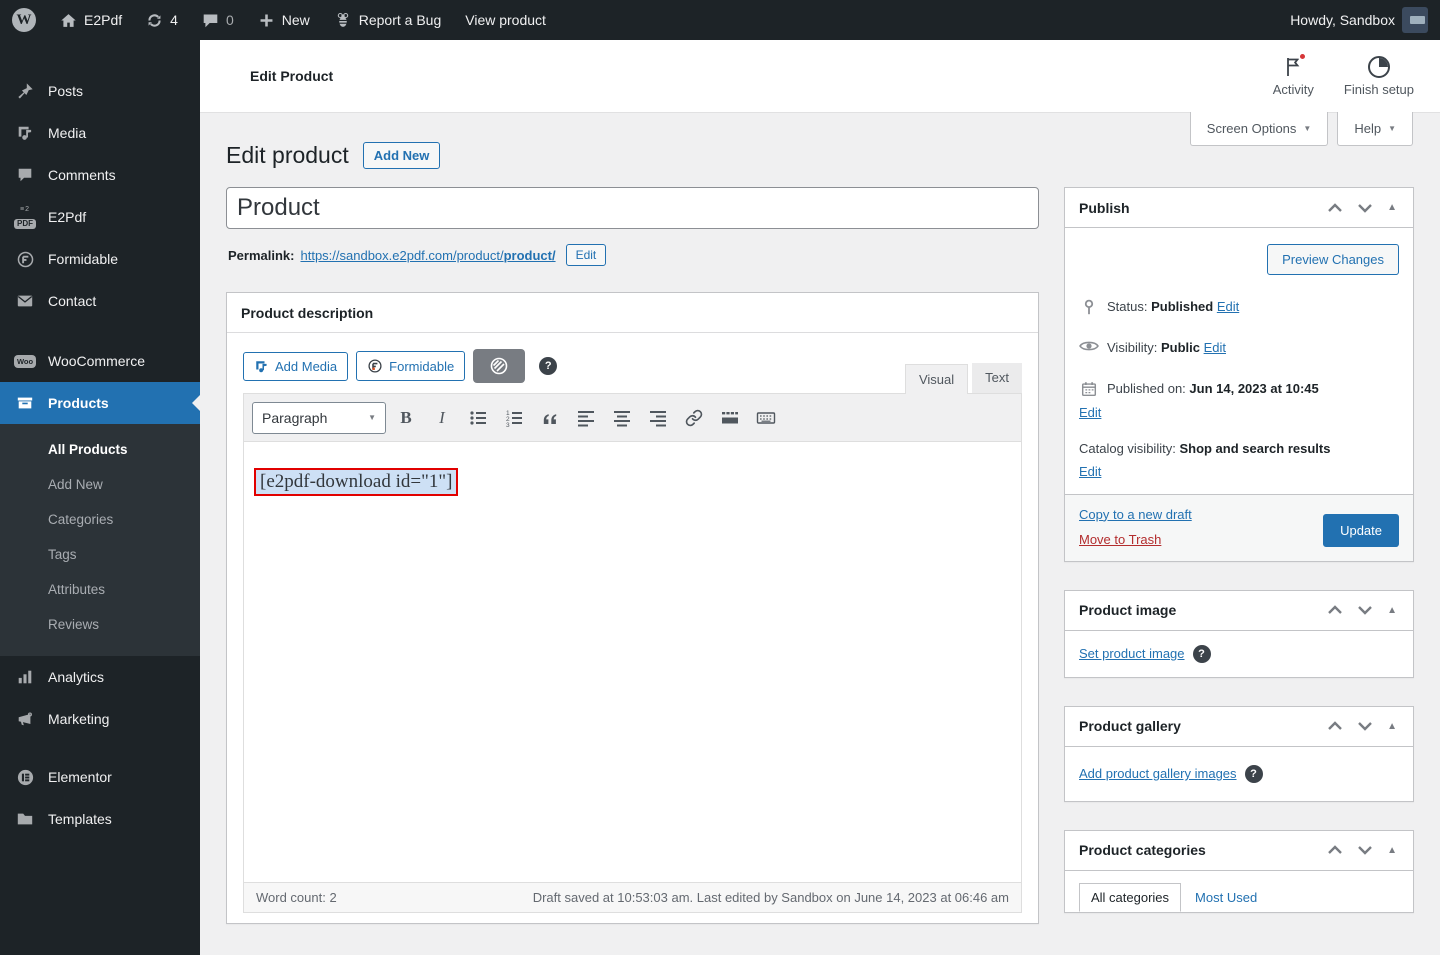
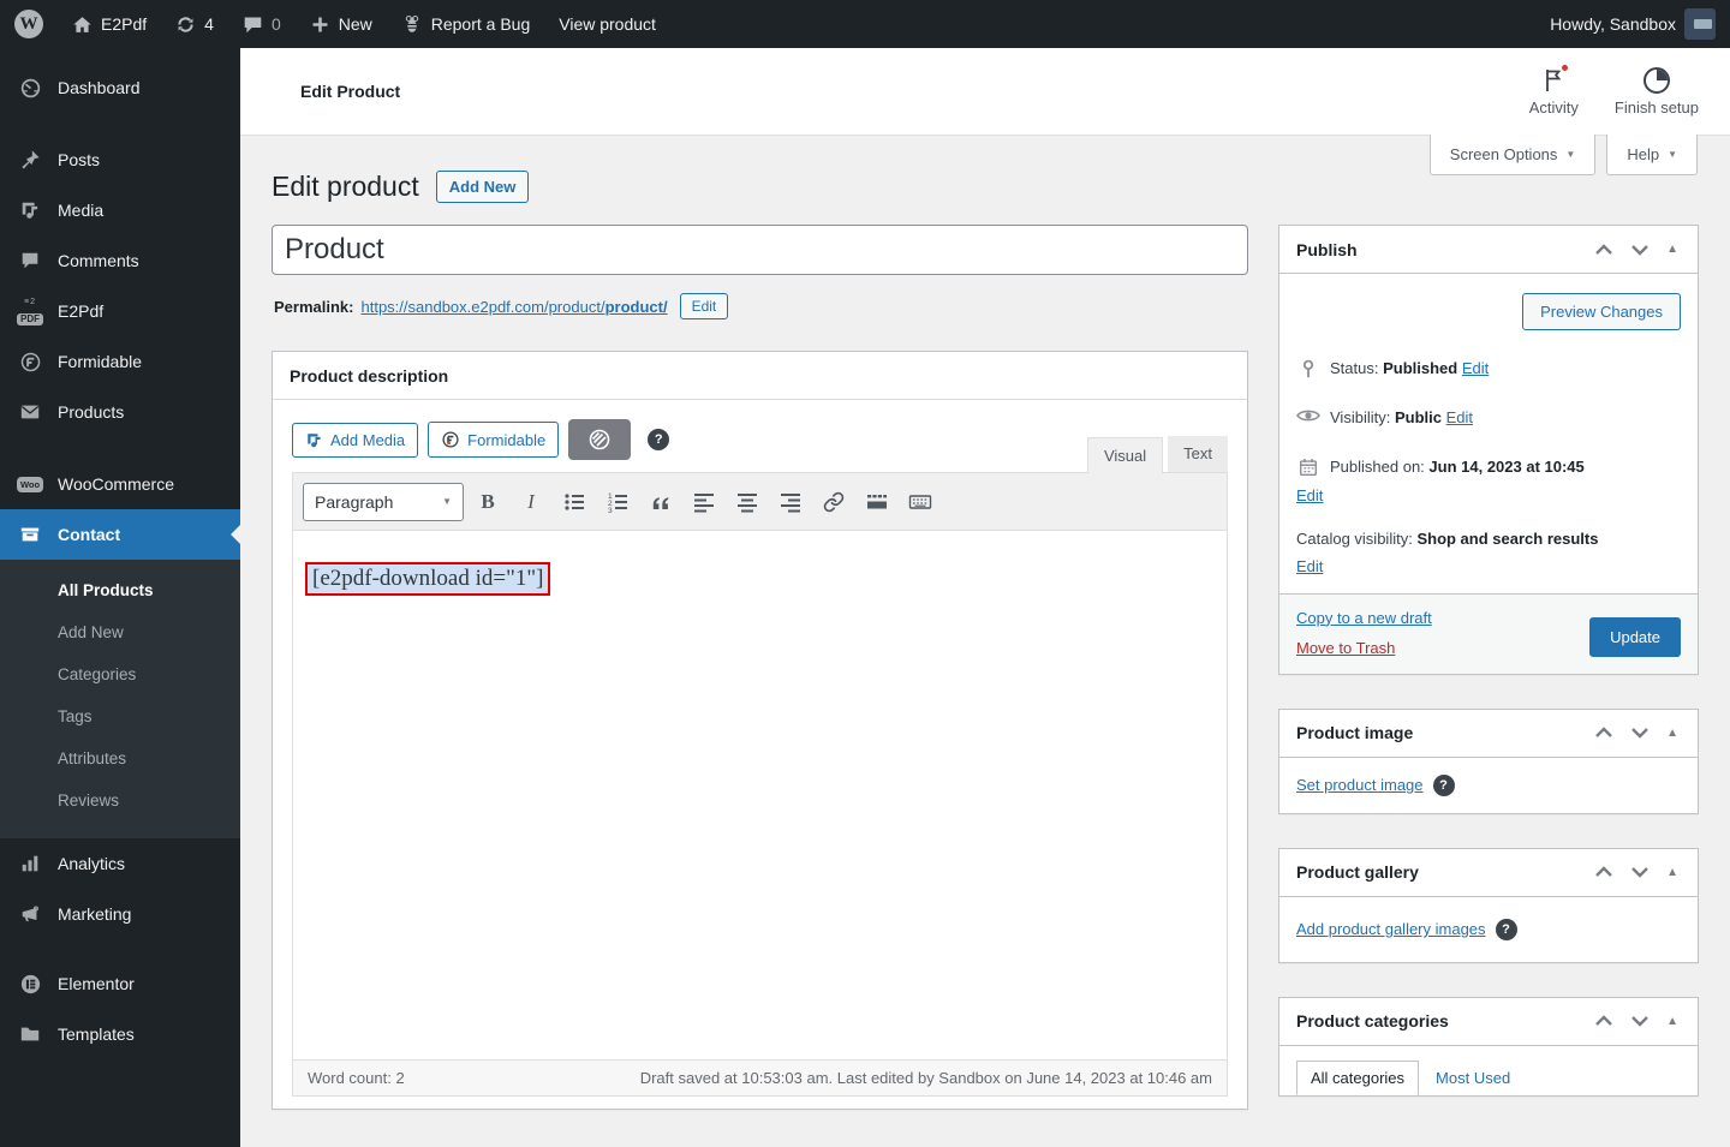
  W
  E2Pdf
  4
  0
  New
  Report a Bug
  View product
  Howdy, Sandbox
+ Dashboard
  Posts
  Media
  Comments
  PDF
  E2Pdf
  Formidable
- Contact
+ Products
  Woo
  WooCommerce
- Products
+ Contact
  All Products
  Add New
  Categories
  Tags
  Attributes
  Reviews
  Analytics
  Marketing
  Elementor
  Templates
  Edit Product
  Activity
  Finish setup
  Screen Options
  ▼
  Help
  ▼
  Edit product
  Add New
  Product
  Permalink:
  https://sandbox.e2pdf.com/product/product/
  Edit
  Product description
  Add Media
  Formidable
  ?
  Visual
  Text
  Paragraph
  ▼
  B
  I
  [e2pdf-download id="1"]
  Word count: 2
- Draft saved at 10:53:03 am. Last edited by Sandbox on June 14, 2023 at 06:46 am
+ Draft saved at 10:53:03 am. Last edited by Sandbox on June 14, 2023 at 10:46 am
  Publish
  ▲
  Preview Changes
  Status: Published Edit
  Visibility: Public Edit
  Published on: Jun 14, 2023 at 10:45
  Edit
  Catalog visibility: Shop and search results
  Edit
  Copy to a new draft
  Move to Trash
  Update
  Product image
  ▲
  Set product image
  ?
  Product gallery
  ▲
  Add product gallery images
  ?
  Product categories
  ▲
  All categories
  Most Used
